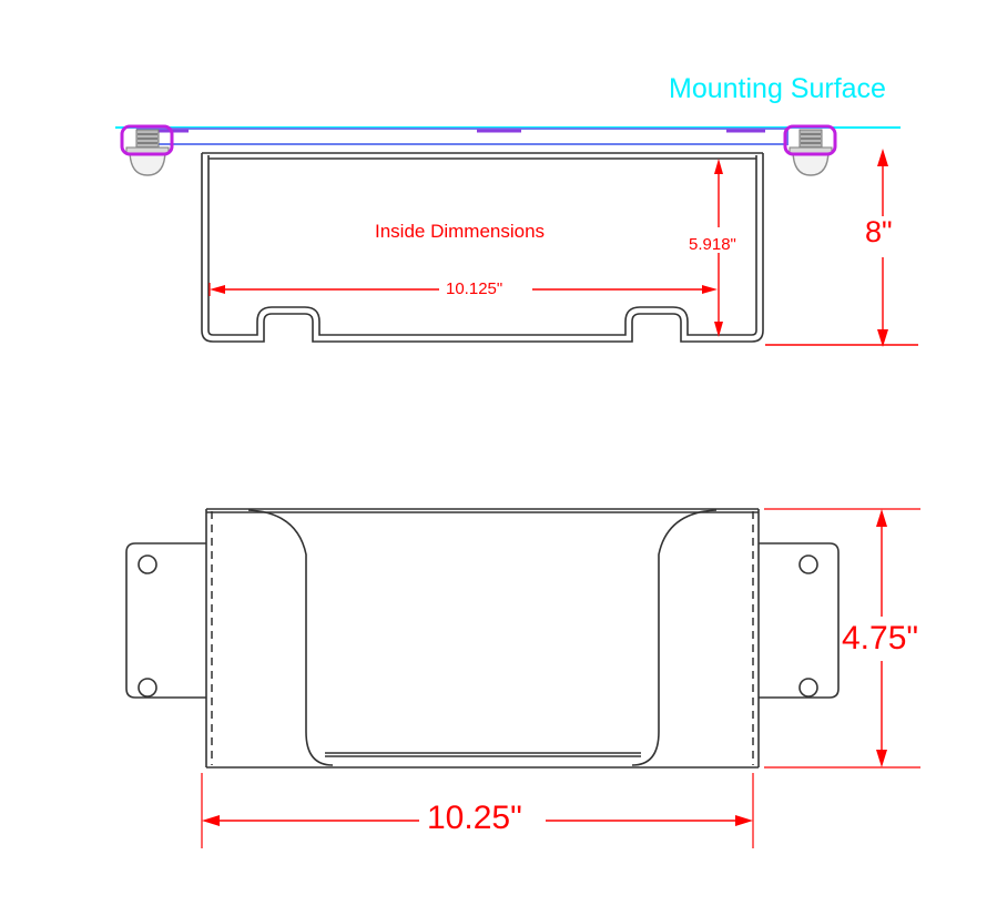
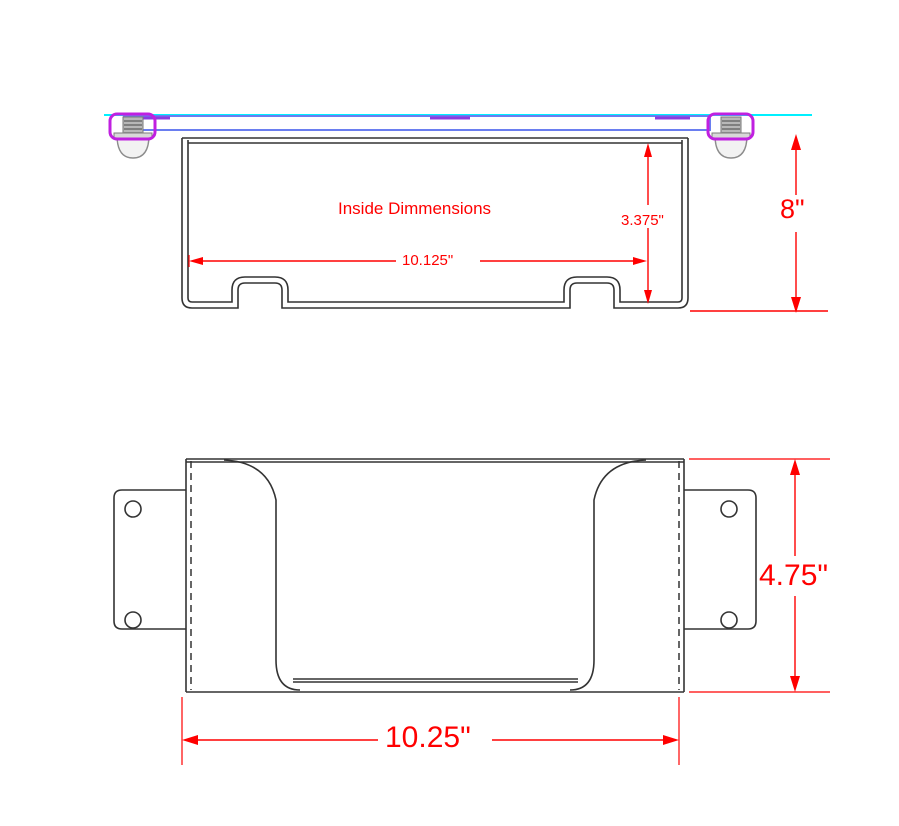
- Mounting Surface
  Inside Dimmensions
- 5.918"
+ 3.375"
  10.125"
  8"
  4.75"
  10.25"
